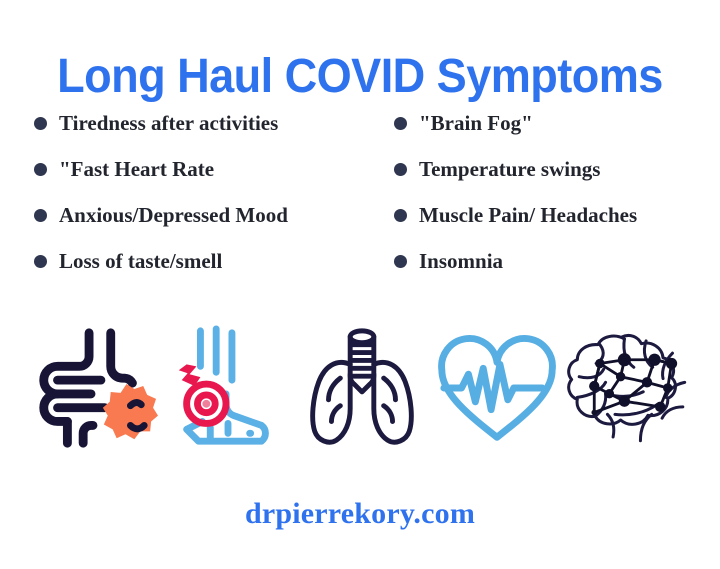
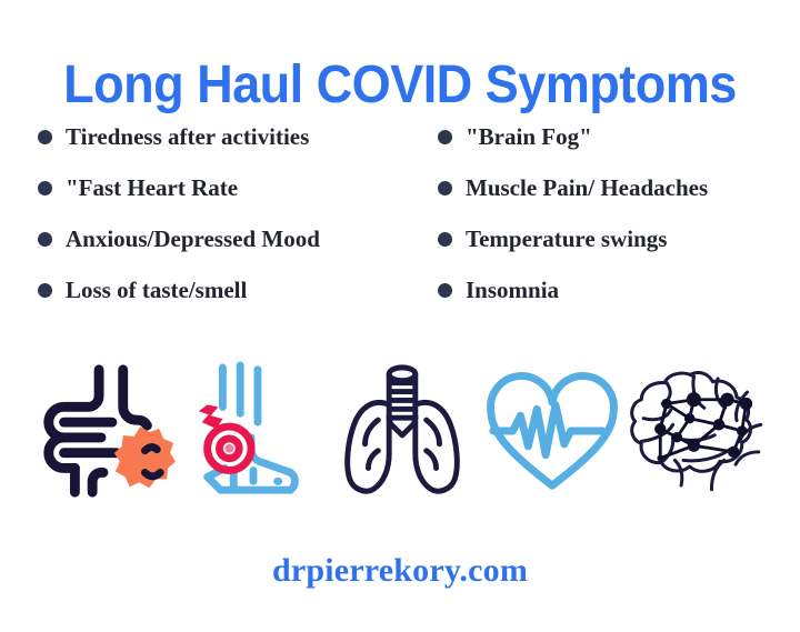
  Long Haul COVID Symptoms
  Tiredness after activities
  "Brain Fog"
  "Fast Heart Rate
- Temperature swings
+ Muscle Pain/ Headaches
  Anxious/Depressed Mood
- Muscle Pain/ Headaches
+ Temperature swings
  Loss of taste/smell
  Insomnia
  drpierrekory.com
